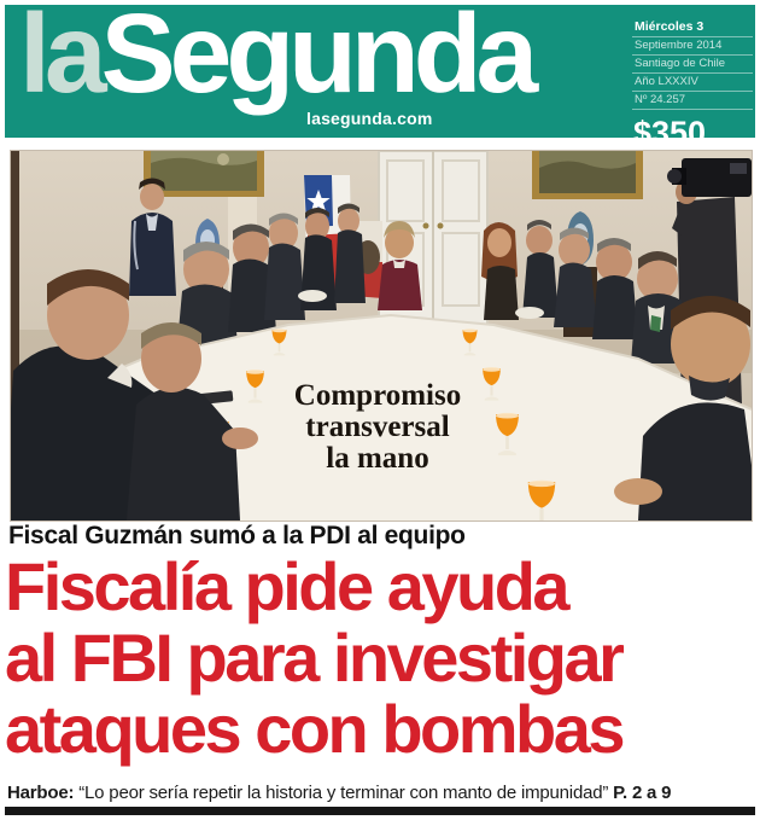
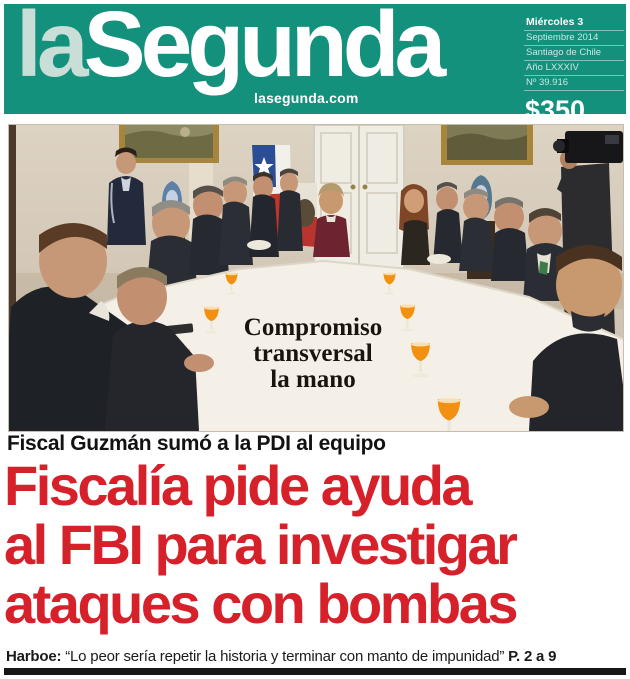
  laSegunda
  lasegunda.com
  Miércoles 3
  Septiembre 2014
  Santiago de Chile
  Año LXXXIV
- Nº 24.257
+ Nº 39.916
  $350
  Compromiso
  transversal
  la mano
  Fiscal Guzmán sumó a la PDI al equipo
  Fiscalía pide ayuda
  al FBI para investigar
  ataques con bombas
  Harboe: “Lo peor sería repetir la historia y terminar con manto de impunidad” P. 2 a 9
